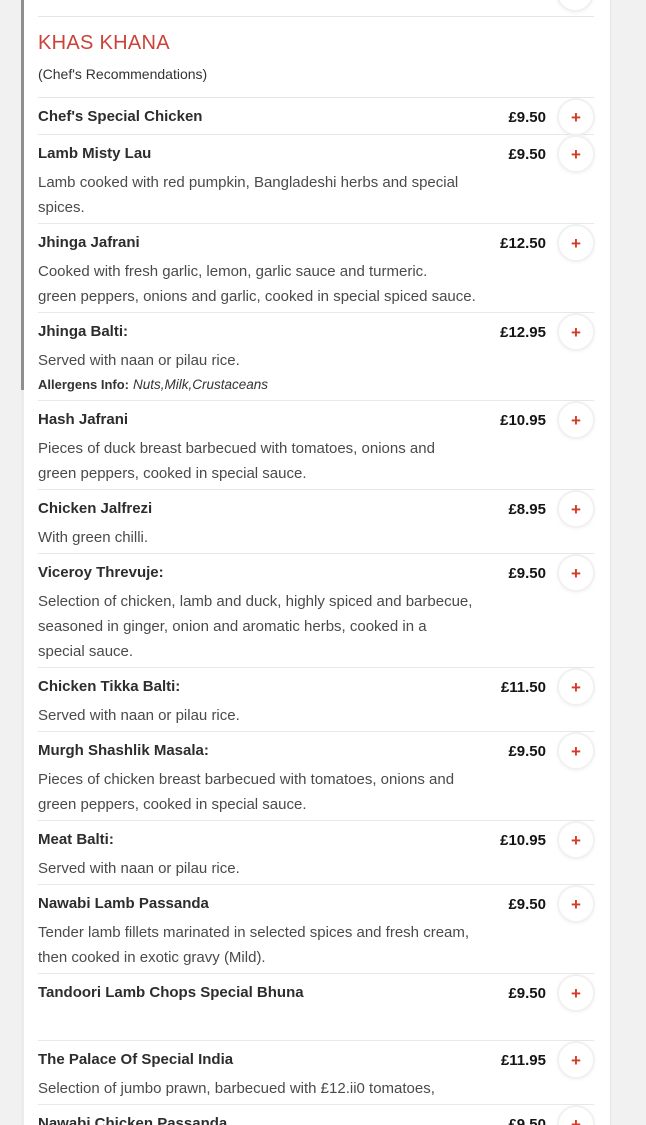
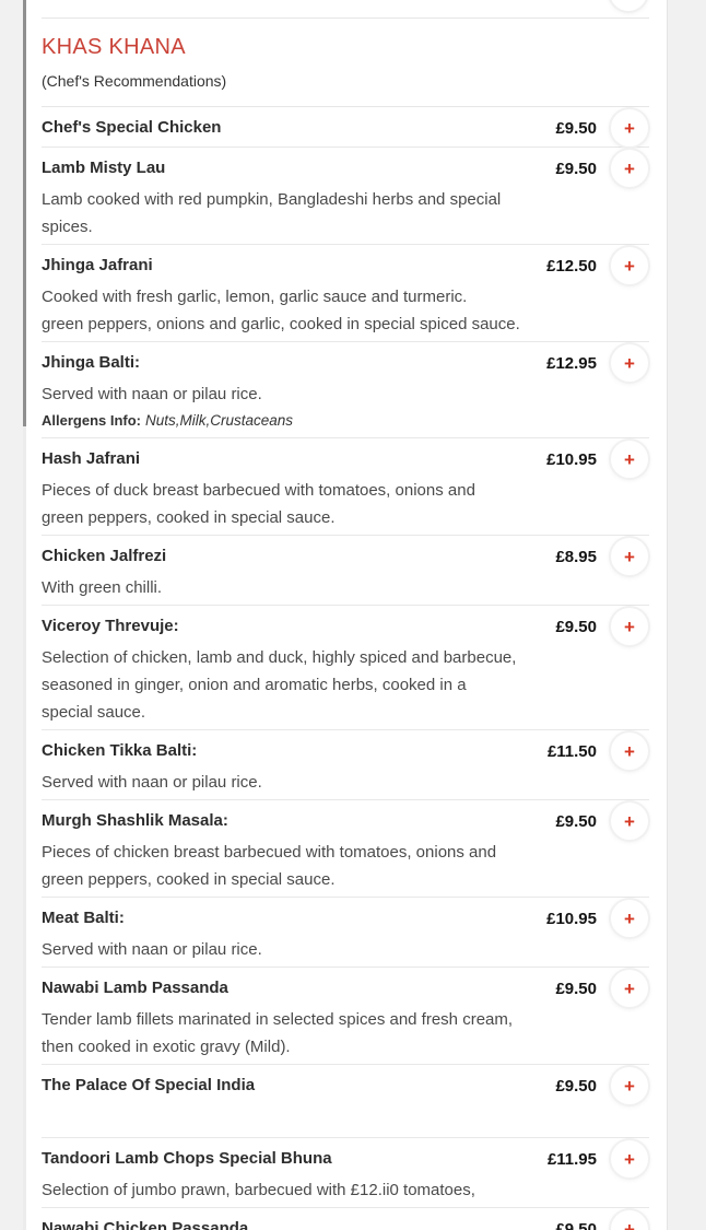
  KHAS KHANA
  (Chef's Recommendations)
  Chef's Special Chicken
  £9.50
  +
  Lamb Misty Lau
  £9.50
  +
  Lamb cooked with red pumpkin, Bangladeshi herbs and special
  spices.
  Jhinga Jafrani
  £12.50
  +
  Cooked with fresh garlic, lemon, garlic sauce and turmeric.
  green peppers, onions and garlic, cooked in special spiced sauce.
  Jhinga Balti:
  £12.95
  +
  Served with naan or pilau rice.
  Allergens Info: Nuts,Milk,Crustaceans
  Hash Jafrani
  £10.95
  +
  Pieces of duck breast barbecued with tomatoes, onions and
  green peppers, cooked in special sauce.
  Chicken Jalfrezi
  £8.95
  +
  With green chilli.
  Viceroy Threvuje:
  £9.50
  +
  Selection of chicken, lamb and duck, highly spiced and barbecue,
  seasoned in ginger, onion and aromatic herbs, cooked in a
  special sauce.
  Chicken Tikka Balti:
  £11.50
  +
  Served with naan or pilau rice.
  Murgh Shashlik Masala:
  £9.50
  +
  Pieces of chicken breast barbecued with tomatoes, onions and
  green peppers, cooked in special sauce.
  Meat Balti:
  £10.95
  +
  Served with naan or pilau rice.
  Nawabi Lamb Passanda
  £9.50
  +
  Tender lamb fillets marinated in selected spices and fresh cream,
  then cooked in exotic gravy (Mild).
- Tandoori Lamb Chops Special Bhuna
+ The Palace Of Special India
  £9.50
  +
- The Palace Of Special India
+ Tandoori Lamb Chops Special Bhuna
  £11.95
  +
  Selection of jumbo prawn, barbecued with £12.ii0 tomatoes,
  Nawabi Chicken Passanda
  £9.50
  +
